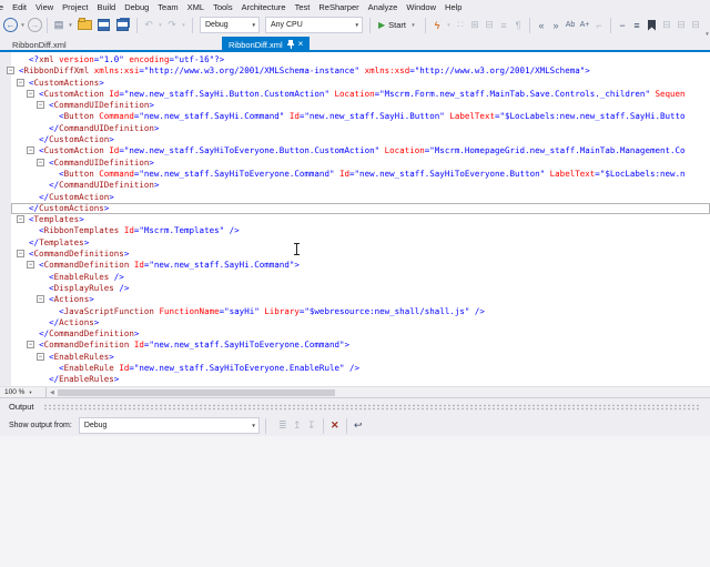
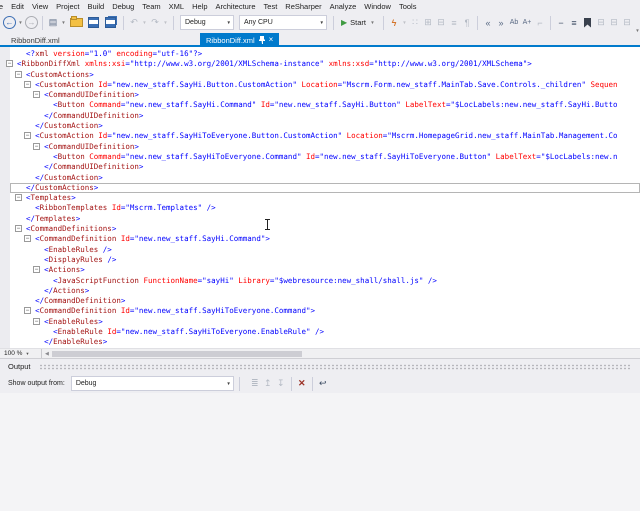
  Edit
  View
  Project
  Build
  Debug
  Team
  XML
- Tools
+ Help
  Architecture
  Test
  ReSharper
  Analyze
  Window
- Help
+ Tools
  ←
  →
  ▤
  ↶
  ↷
  ▶
  Start
  ϟ
  ∷
  ⊞
  ⊟
  ≡
  ¶
  «
  »
  ⌐
  −
  ≡
  ⊟
  ⊟
  ⊟
  RibbonDiff.xml
  RibbonDiff.xml
  ×
  <?xml version="1.0" encoding="utf-16"?>
  <RibbonDiffXml xmlns:xsi="http://www.w3.org/2001/XMLSchema-instance" xmlns:xsd="http://www.w3.org/2001/XMLSchema">
  <CustomActions>
  <CustomAction Id="new.new_staff.SayHi.Button.CustomAction" Location="Mscrm.Form.new_staff.MainTab.Save.Controls._children" Sequen
  <CommandUIDefinition>
  <Button Command="new.new_staff.SayHi.Command" Id="new.new_staff.SayHi.Button" LabelText="$LocLabels:new.new_staff.SayHi.Butto
  </CommandUIDefinition>
  </CustomAction>
  <CustomAction Id="new.new_staff.SayHiToEveryone.Button.CustomAction" Location="Mscrm.HomepageGrid.new_staff.MainTab.Management.Co
  <CommandUIDefinition>
  <Button Command="new.new_staff.SayHiToEveryone.Command" Id="new.new_staff.SayHiToEveryone.Button" LabelText="$LocLabels:new.n
  </CommandUIDefinition>
  </CustomAction>
  </CustomActions>
  <Templates>
  <RibbonTemplates Id="Mscrm.Templates" />
  </Templates>
  <CommandDefinitions>
  <CommandDefinition Id="new.new_staff.SayHi.Command">
  <EnableRules />
  <DisplayRules />
  <Actions>
  <JavaScriptFunction FunctionName="sayHi" Library="$webresource:new_shall/shall.js" />
  </Actions>
  </CommandDefinition>
  <CommandDefinition Id="new.new_staff.SayHiToEveryone.Command">
  <EnableRules>
  <EnableRule Id="new.new_staff.SayHiToEveryone.EnableRule" />
  </EnableRules>
  Output
  ≣
  ↥
  ↧
  ✕
  ↩
